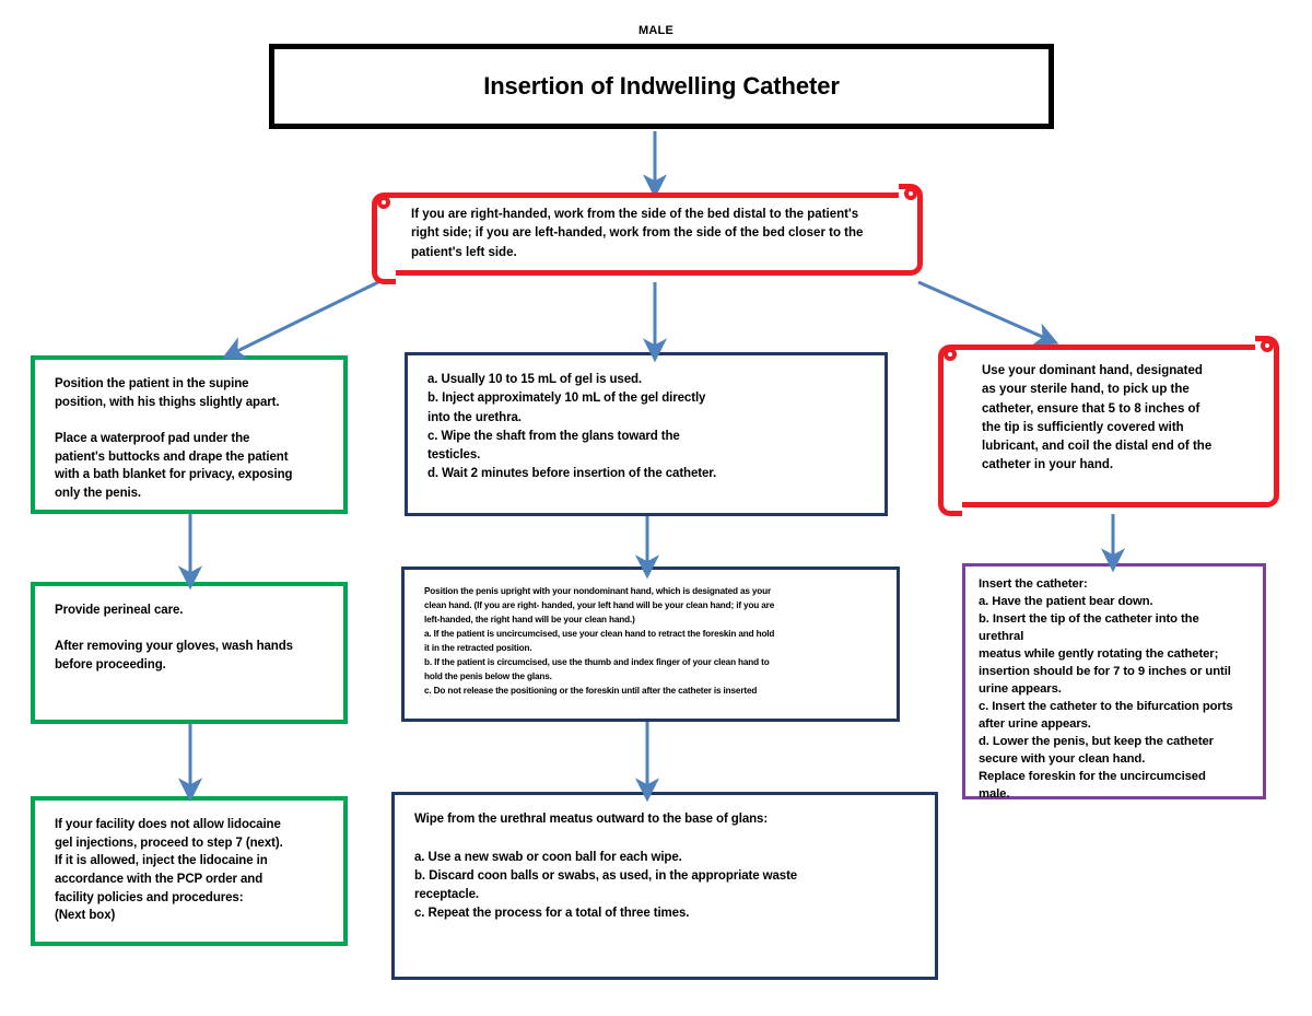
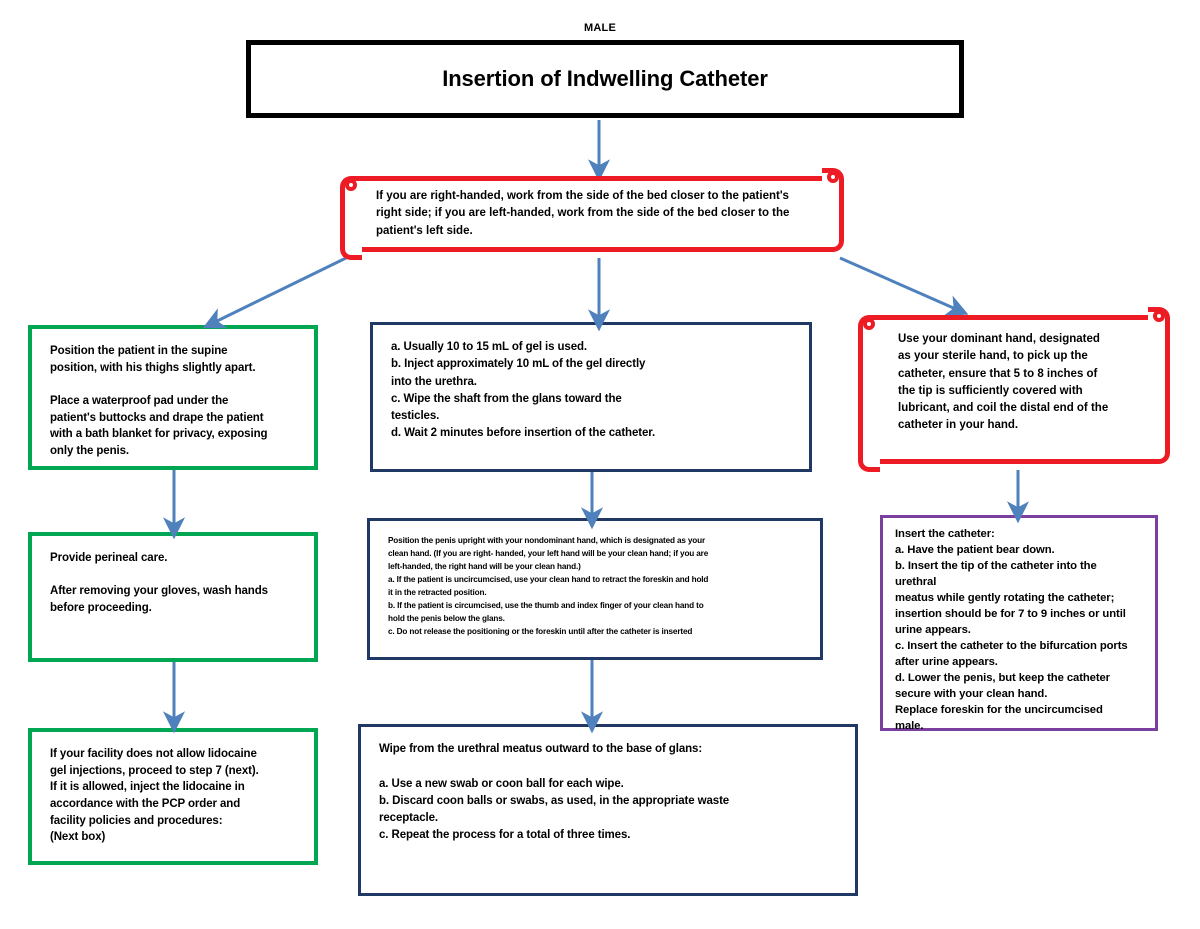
  MALE
  Insertion of Indwelling Catheter
- If you are right-handed, work from the side of the bed distal to the patient's right side; if you are left-handed, work from the side of the bed closer to the patient's left side.
+ If you are right-handed, work from the side of the bed closer to the patient's right side; if you are left-handed, work from the side of the bed closer to the patient's left side.
  Position the patient in the supine
  position, with his thighs slightly apart.
  Place a waterproof pad under the
  patient's buttocks and drape the patient
  with a bath blanket for privacy, exposing
  only the penis.
  Provide perineal care.
  After removing your gloves, wash hands
  before proceeding.
  If your facility does not allow lidocaine
  gel injections, proceed to step 7 (next).
  If it is allowed, inject the lidocaine in
  accordance with the PCP order and
  facility policies and procedures:
  (Next box)
  a. Usually 10 to 15 mL of gel is used.
  b. Inject approximately 10 mL of the gel directly
  into the urethra.
  c. Wipe the shaft from the glans toward the
  testicles.
  d. Wait 2 minutes before insertion of the catheter.
  Position the penis upright with your nondominant hand, which is designated as your
  clean hand. (If you are right- handed, your left hand will be your clean hand; if you are
  left-handed, the right hand will be your clean hand.)
  a. If the patient is uncircumcised, use your clean hand to retract the foreskin and hold
  it in the retracted position.
  b. If the patient is circumcised, use the thumb and index finger of your clean hand to
  hold the penis below the glans.
  c. Do not release the positioning or the foreskin until after the catheter is inserted
  Wipe from the urethral meatus outward to the base of glans:
  a. Use a new swab or coon ball for each wipe.
  b. Discard coon balls or swabs, as used, in the appropriate waste
  receptacle.
  c. Repeat the process for a total of three times.
  Use your dominant hand, designated
  as your sterile hand, to pick up the
  catheter, ensure that 5 to 8 inches of
  the tip is sufficiently covered with
  lubricant, and coil the distal end of the
  catheter in your hand.
  Insert the catheter:
  a. Have the patient bear down.
  b. Insert the tip of the catheter into the
  urethral
  meatus while gently rotating the catheter;
  insertion should be for 7 to 9 inches or until
  urine appears.
  c. Insert the catheter to the bifurcation ports
  after urine appears.
  d. Lower the penis, but keep the catheter
  secure with your clean hand.
  Replace foreskin for the uncircumcised
  male.
